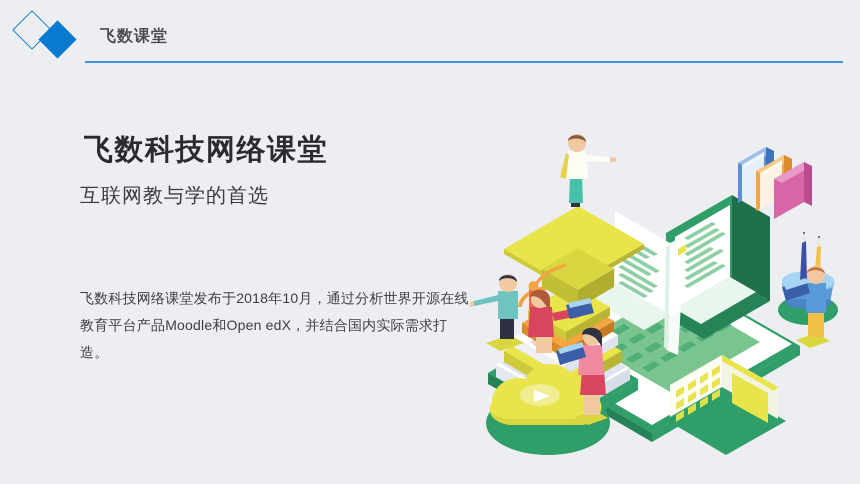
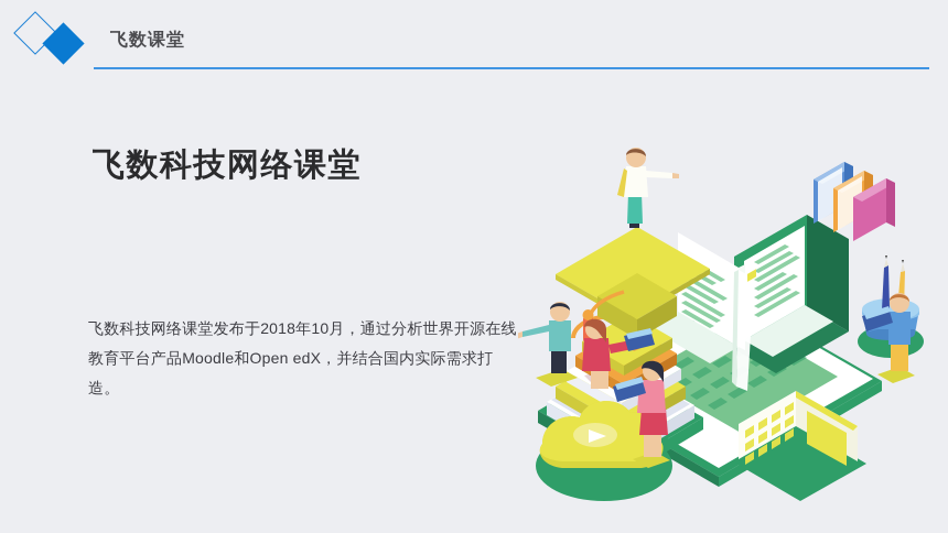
  飞数课堂
  飞数科技网络课堂
- 互联网教与学的首选
  飞数科技网络课堂发布于2018年10月，通过分析世界开源在线教育平台产品Moodle和Open edX，并结合国内实际需求打造。
